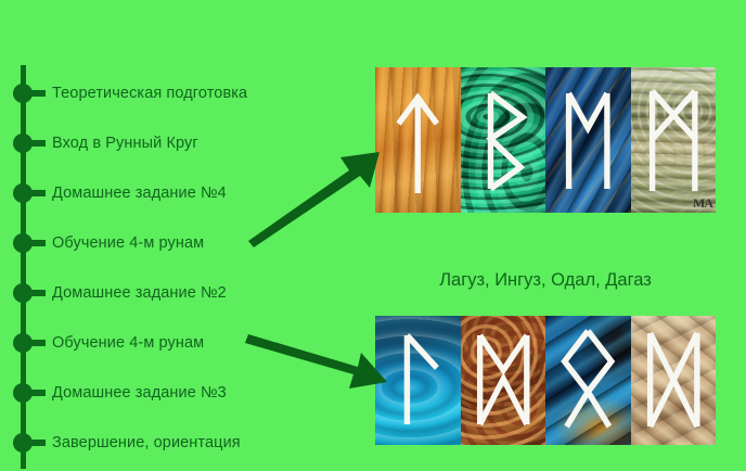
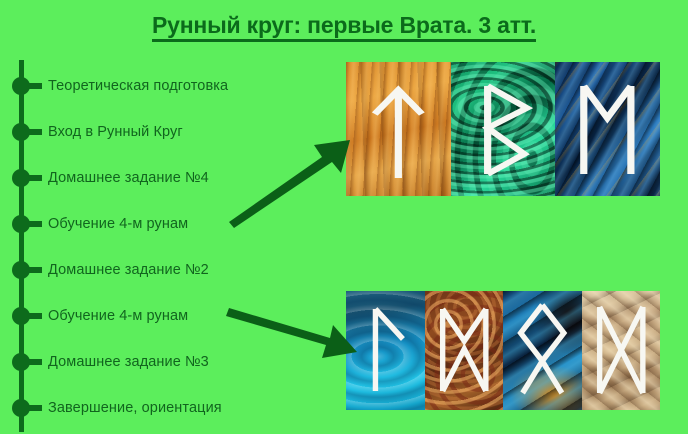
+ Рунный круг: первые Врата. 3 атт.
  Теоретическая подготовка
  Вход в Рунный Круг
  Домашнее задание №4
  Обучение 4-м рунам
  Домашнее задание №2
  Обучение 4-м рунам
  Домашнее задание №3
  Завершение, ориентация
- MA
- Лагуз, Ингуз, Одал, Дагаз
